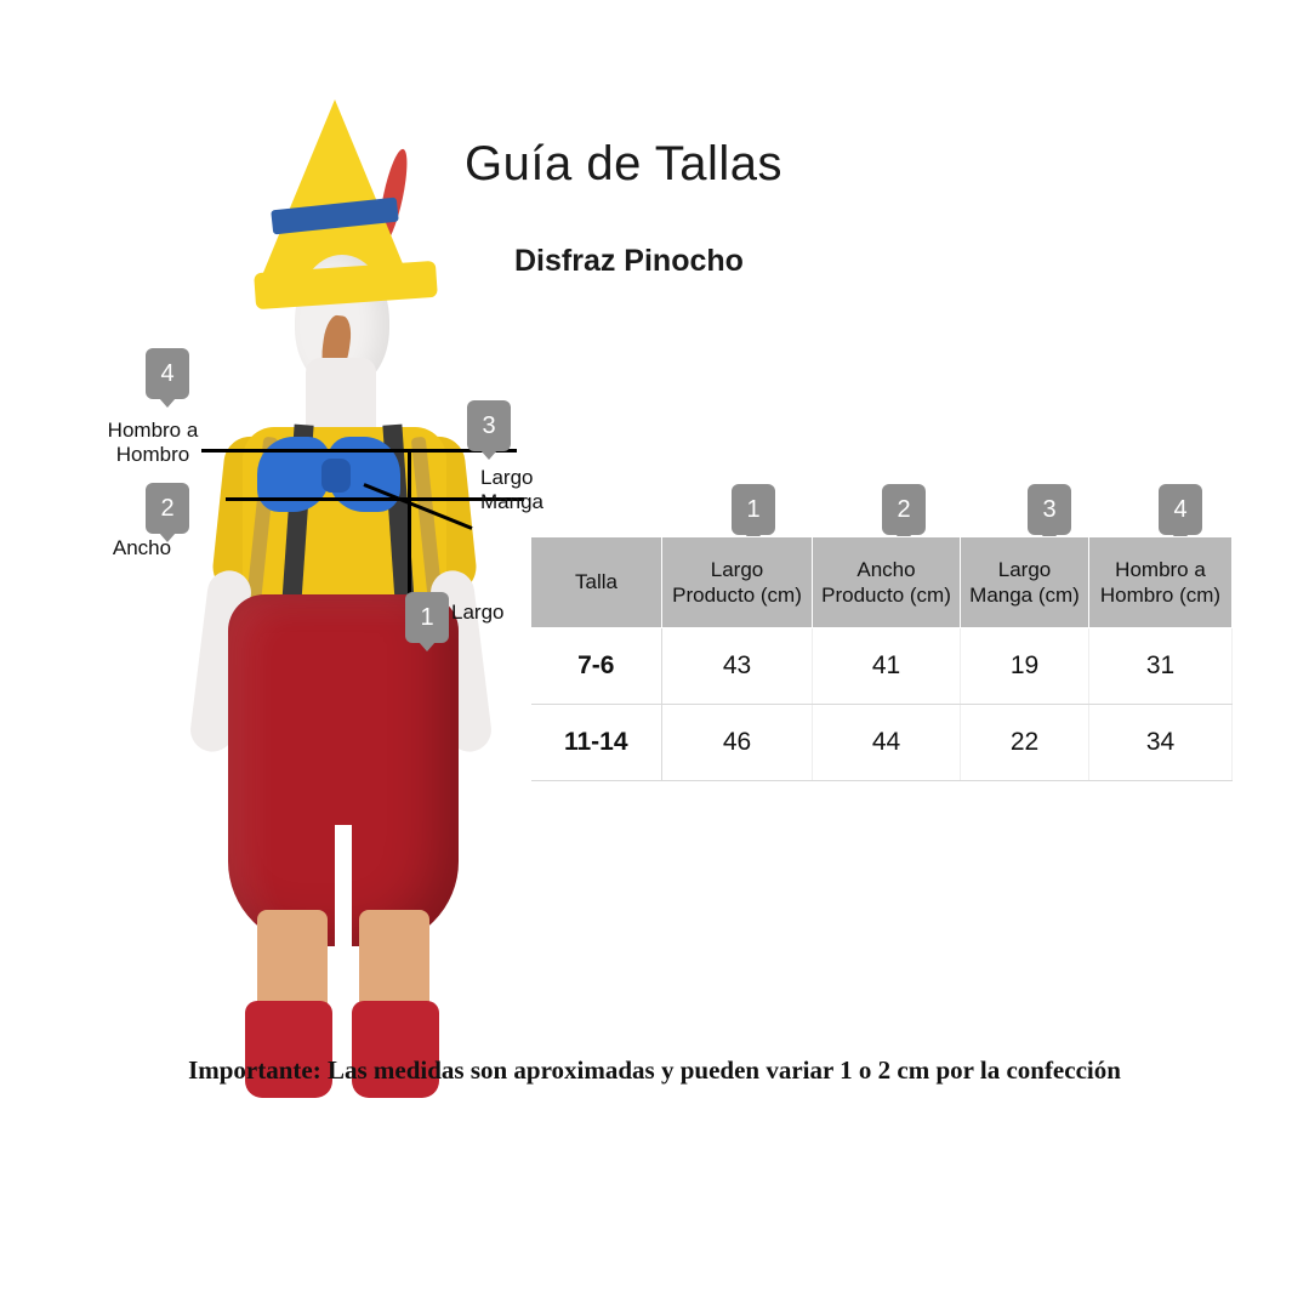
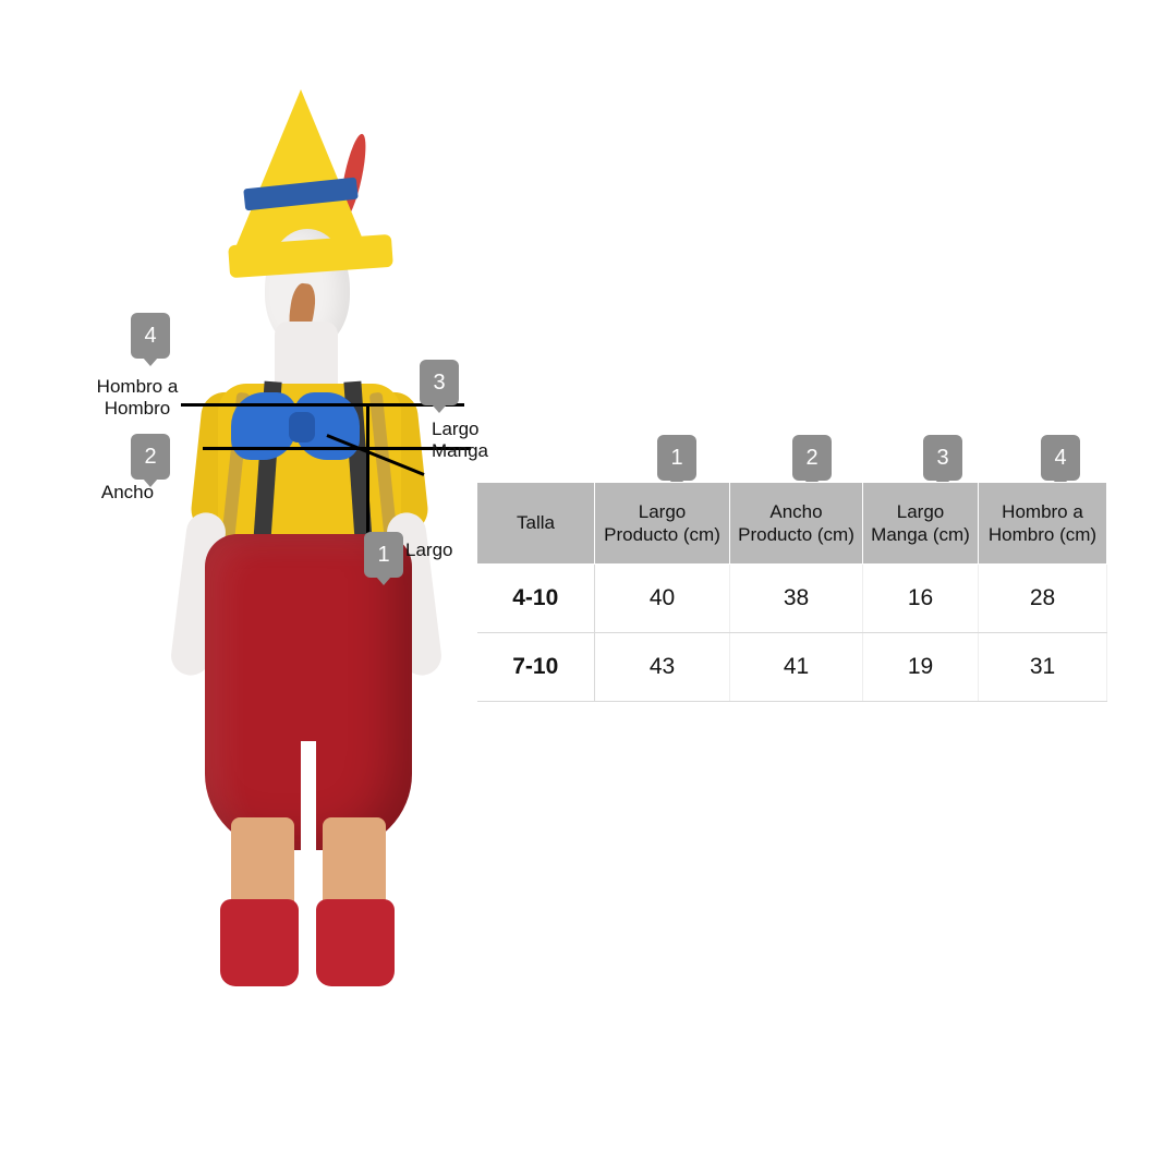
- Guía de Tallas
- Disfraz Pinocho
  4
  Hombro a
  Hombro
  2
  Ancho
  3
  Largo
  Manga
  1
  Largo
  1
  2
  3
  4
  Talla	Largo Producto (cm)	Ancho Producto (cm)	Largo Manga (cm)	Hombro a Hombro (cm)
+ 4-10	40	38	16	28
- 7-6	43	41	19	31
+ 7-10	43	41	19	31
- 11-14	46	44	22	34
- Importante: Las medidas son aproximadas y pueden variar 1 o 2 cm por la confección
